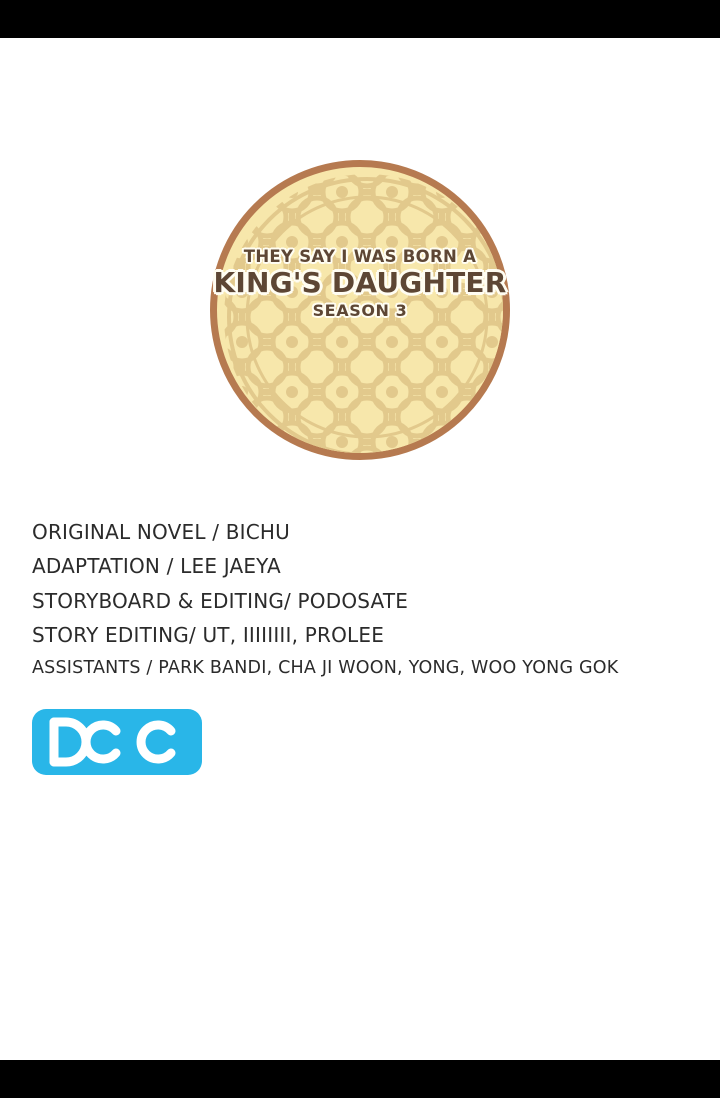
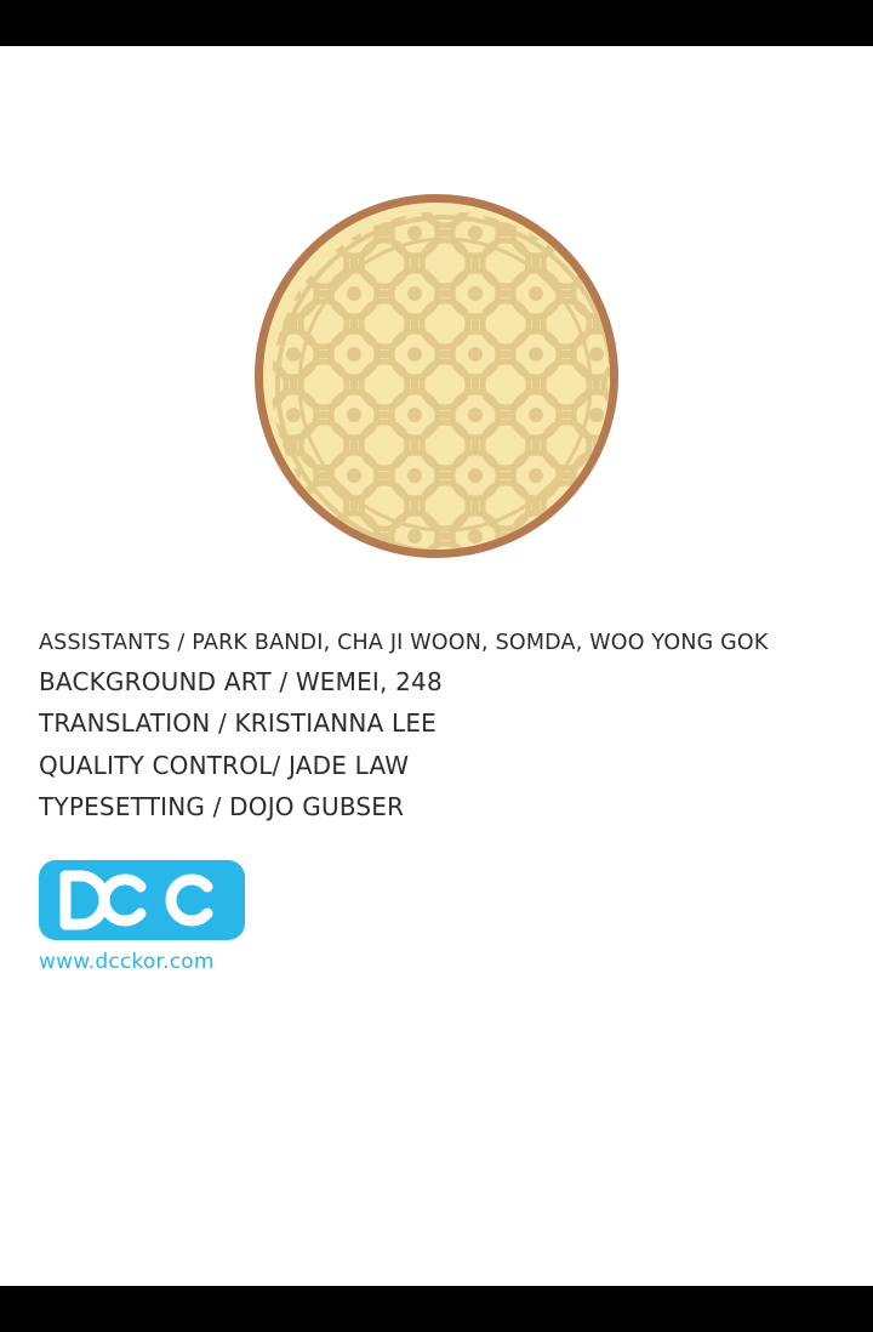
- THEY SAY I WAS BORN A
- KING'S DAUGHTER
- SEASON 3
- ORIGINAL NOVEL / BICHU
- ADAPTATION / LEE JAEYA
- STORYBOARD & EDITING/ PODOSATE
- STORY EDITING/ UT, IIIIIIII, PROLEE
- ASSISTANTS / PARK BANDI, CHA JI WOON, YONG, WOO YONG GOK
+ ASSISTANTS / PARK BANDI, CHA JI WOON, SOMDA, WOO YONG GOK
+ BACKGROUND ART / WEMEI, 248
+ TRANSLATION / KRISTIANNA LEE
+ QUALITY CONTROL/ JADE LAW
+ TYPESETTING / DOJO GUBSER
+ www.dcckor.com
